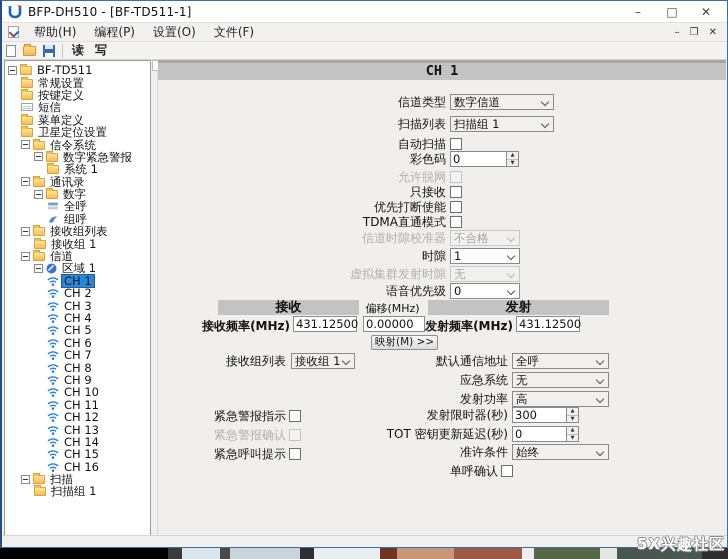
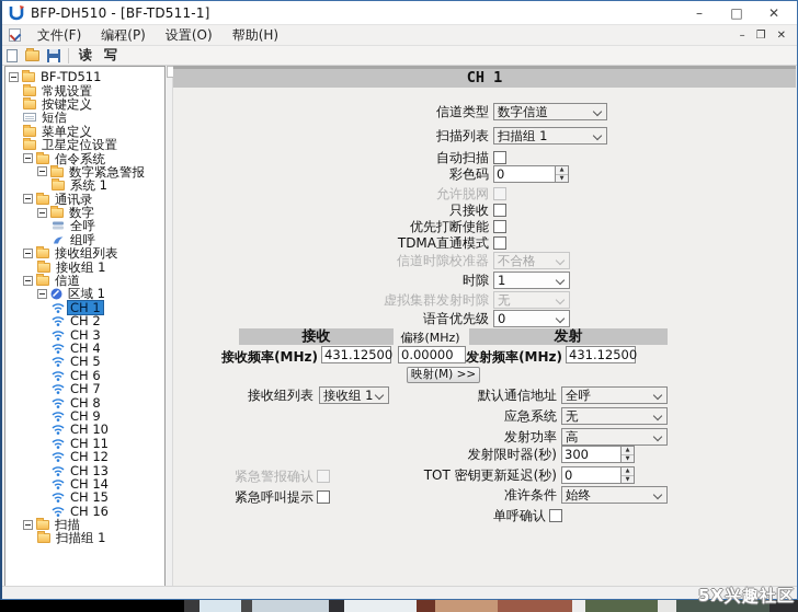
  BFP-DH510 - [BF-TD511-1]
  –
  □
  ✕
- 帮助(H)
+ 文件(F)
  编程(P)
  设置(O)
- 文件(F)
+ 帮助(H)
  –
  ❐
  ✕
  读
  写
  BF-TD511
  常规设置
  按键定义
  短信
  菜单定义
  卫星定位设置
  信令系统
  数字紧急警报
  系统 1
  通讯录
  数字
  全呼
  组呼
  接收组列表
  接收组 1
  信道
  区域 1
  CH 1
  CH 2
  CH 3
  CH 4
  CH 5
  CH 6
  CH 7
  CH 8
  CH 9
  CH 10
  CH 11
  CH 12
  CH 13
  CH 14
  CH 15
  CH 16
  扫描
  扫描组 1
  CH 1
  信道类型
  数字信道
  扫描列表
  扫描组 1
  自动扫描
  彩色码
  0
  允许脱网
  只接收
  优先打断使能
  TDMA直通模式
  信道时隙校准器
  不合格
  时隙
  1
  虚拟集群发射时隙
  无
  语音优先级
  0
  接收
  偏移(MHz)
  发射
  接收频率(MHz)
  431.12500
  0.00000
  发射频率(MHz)
  431.12500
  映射(M) >>
  接收组列表
  接收组 1
  默认通信地址
  全呼
  应急系统
  无
  发射功率
  高
- 紧急警报指示
  发射限时器(秒)
  300
  紧急警报确认
  TOT 密钥更新延迟(秒)
  0
  紧急呼叫提示
  准许条件
  始终
  单呼确认
  5X兴趣社区
